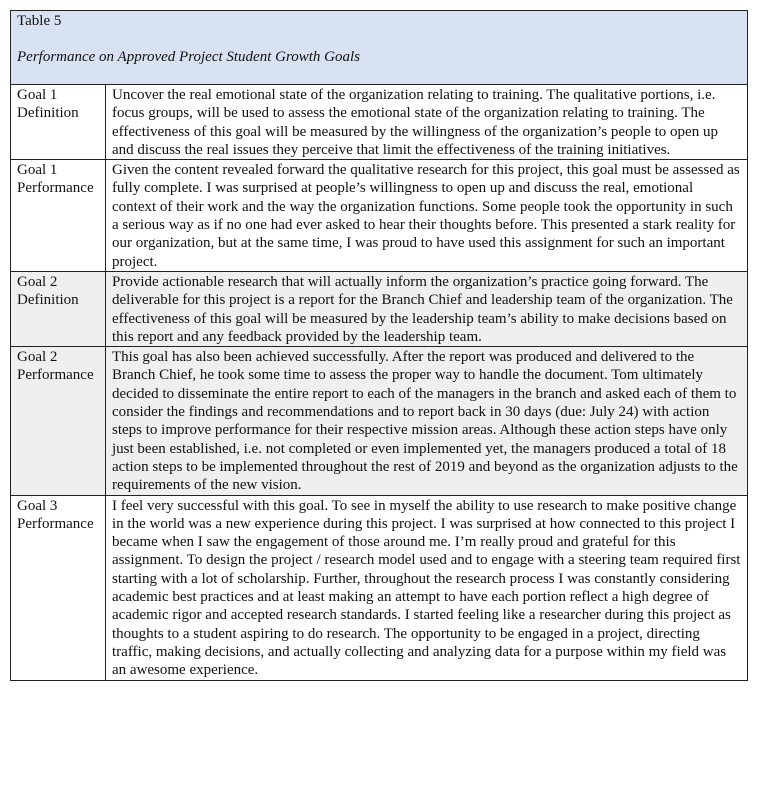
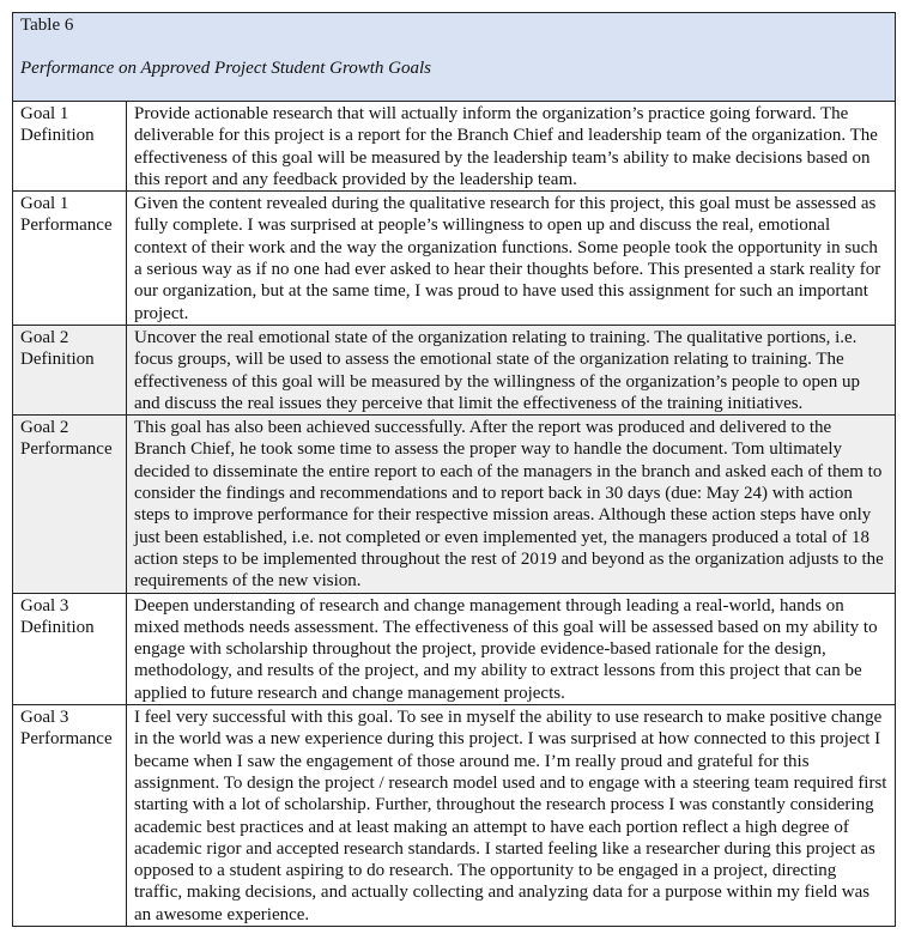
- Table 5 Performance on Approved Project Student Growth Goals
+ Table 6 Performance on Approved Project Student Growth Goals
- Goal 1Definition	Uncover the real emotional state of the organization relating to training. The qualitative portions, i.e. focus groups, will be used to assess the emotional state of the organization relating to training. The effectiveness of this goal will be measured by the willingness of the organization’s people to open up and discuss the real issues they perceive that limit the effectiveness of the training initiatives.
+ Goal 1Definition	Provide actionable research that will actually inform the organization’s practice going forward. The deliverable for this project is a report for the Branch Chief and leadership team of the organization. The effectiveness of this goal will be measured by the leadership team’s ability to make decisions based on this report and any feedback provided by the leadership team.
- Goal 1Performance	Given the content revealed forward the qualitative research for this project, this goal must be assessed as fully complete. I was surprised at people’s willingness to open up and discuss the real, emotional context of their work and the way the organization functions. Some people took the opportunity in such a serious way as if no one had ever asked to hear their thoughts before. This presented a stark reality for our organization, but at the same time, I was proud to have used this assignment for such an important project.
+ Goal 1Performance	Given the content revealed during the qualitative research for this project, this goal must be assessed as fully complete. I was surprised at people’s willingness to open up and discuss the real, emotional context of their work and the way the organization functions. Some people took the opportunity in such a serious way as if no one had ever asked to hear their thoughts before. This presented a stark reality for our organization, but at the same time, I was proud to have used this assignment for such an important project.
- Goal 2Definition	Provide actionable research that will actually inform the organization’s practice going forward. The deliverable for this project is a report for the Branch Chief and leadership team of the organization. The effectiveness of this goal will be measured by the leadership team’s ability to make decisions based on this report and any feedback provided by the leadership team.
+ Goal 2Definition	Uncover the real emotional state of the organization relating to training. The qualitative portions, i.e. focus groups, will be used to assess the emotional state of the organization relating to training. The effectiveness of this goal will be measured by the willingness of the organization’s people to open up and discuss the real issues they perceive that limit the effectiveness of the training initiatives.
- Goal 2Performance	This goal has also been achieved successfully. After the report was produced and delivered to the Branch Chief, he took some time to assess the proper way to handle the document. Tom ultimately decided to disseminate the entire report to each of the managers in the branch and asked each of them to consider the findings and recommendations and to report back in 30 days (due: July 24) with action steps to improve performance for their respective mission areas. Although these action steps have only just been established, i.e. not completed or even implemented yet, the managers produced a total of 18 action steps to be implemented throughout the rest of 2019 and beyond as the organization adjusts to the requirements of the new vision.
+ Goal 2Performance	This goal has also been achieved successfully. After the report was produced and delivered to the Branch Chief, he took some time to assess the proper way to handle the document. Tom ultimately decided to disseminate the entire report to each of the managers in the branch and asked each of them to consider the findings and recommendations and to report back in 30 days (due: May 24) with action steps to improve performance for their respective mission areas. Although these action steps have only just been established, i.e. not completed or even implemented yet, the managers produced a total of 18 action steps to be implemented throughout the rest of 2019 and beyond as the organization adjusts to the requirements of the new vision.
+ Goal 3Definition	Deepen understanding of research and change management through leading a real-world, hands on mixed methods needs assessment. The effectiveness of this goal will be assessed based on my ability to engage with scholarship throughout the project, provide evidence-based rationale for the design, methodology, and results of the project, and my ability to extract lessons from this project that can be applied to future research and change management projects.
- Goal 3Performance	I feel very successful with this goal. To see in myself the ability to use research to make positive change in the world was a new experience during this project. I was surprised at how connected to this project I became when I saw the engagement of those around me. I’m really proud and grateful for this assignment. To design the project / research model used and to engage with a steering team required first starting with a lot of scholarship. Further, throughout the research process I was constantly considering academic best practices and at least making an attempt to have each portion reflect a high degree of academic rigor and accepted research standards. I started feeling like a researcher during this project as thoughts to a student aspiring to do research. The opportunity to be engaged in a project, directing traffic, making decisions, and actually collecting and analyzing data for a purpose within my field was an awesome experience.
+ Goal 3Performance	I feel very successful with this goal. To see in myself the ability to use research to make positive change in the world was a new experience during this project. I was surprised at how connected to this project I became when I saw the engagement of those around me. I’m really proud and grateful for this assignment. To design the project / research model used and to engage with a steering team required first starting with a lot of scholarship. Further, throughout the research process I was constantly considering academic best practices and at least making an attempt to have each portion reflect a high degree of academic rigor and accepted research standards. I started feeling like a researcher during this project as opposed to a student aspiring to do research. The opportunity to be engaged in a project, directing traffic, making decisions, and actually collecting and analyzing data for a purpose within my field was an awesome experience.
